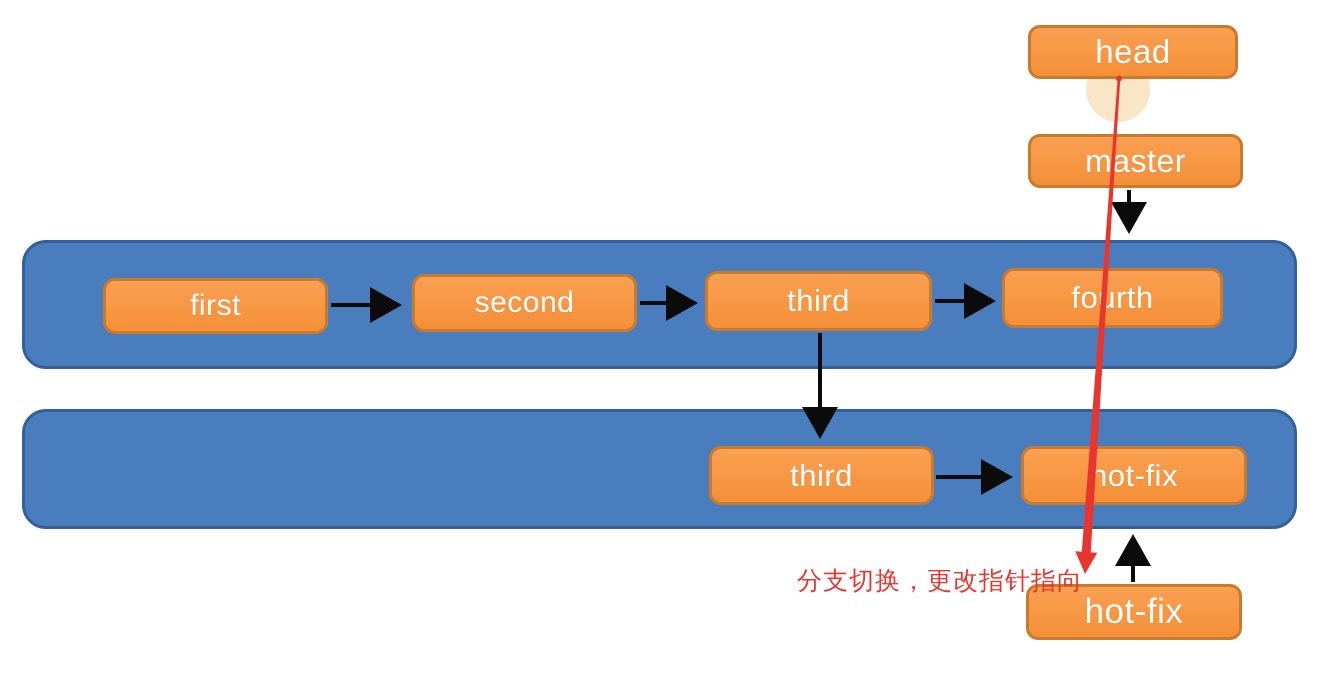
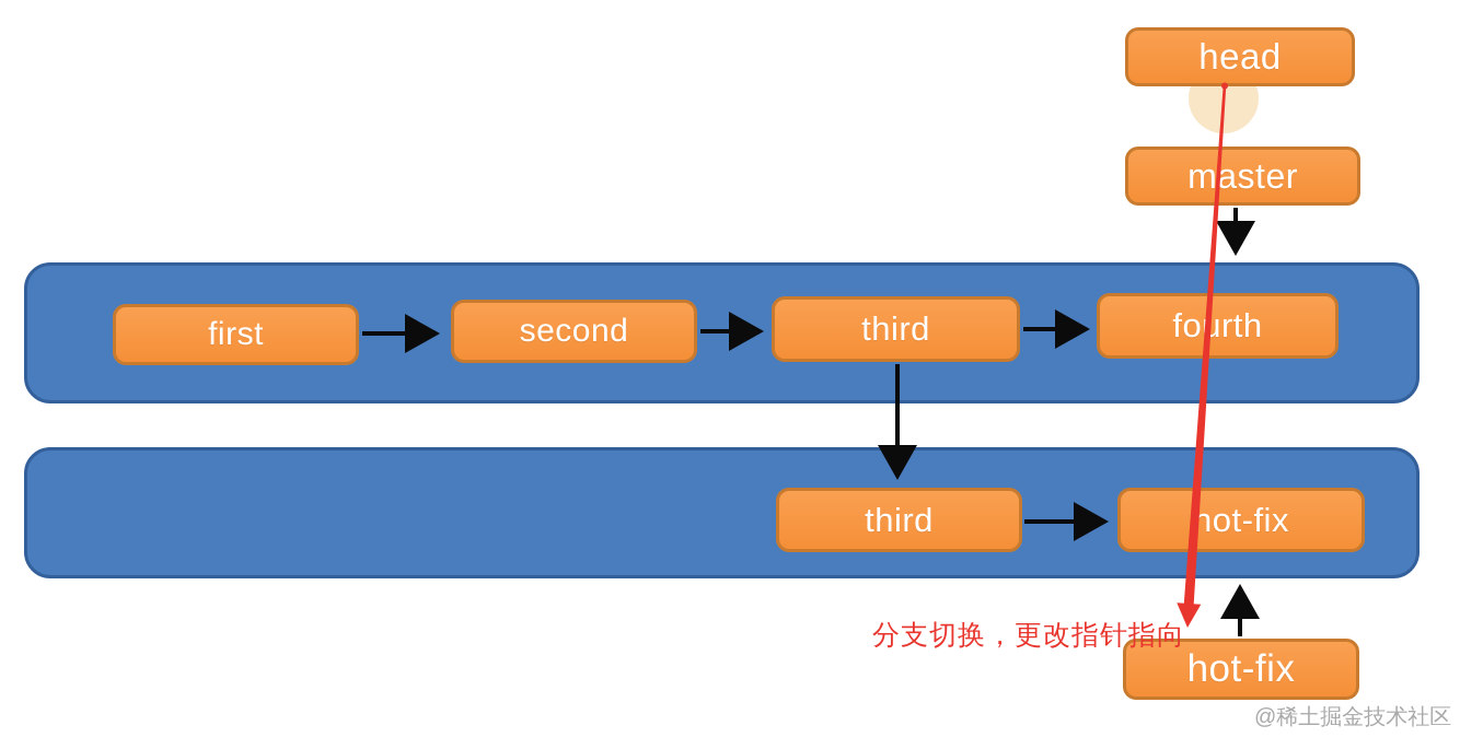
  head
  master
  first
  second
  third
  fourth
  third
  hot-fix
  hot-fix
  分支切换，更改指针指向
+ @稀土掘金技术社区
